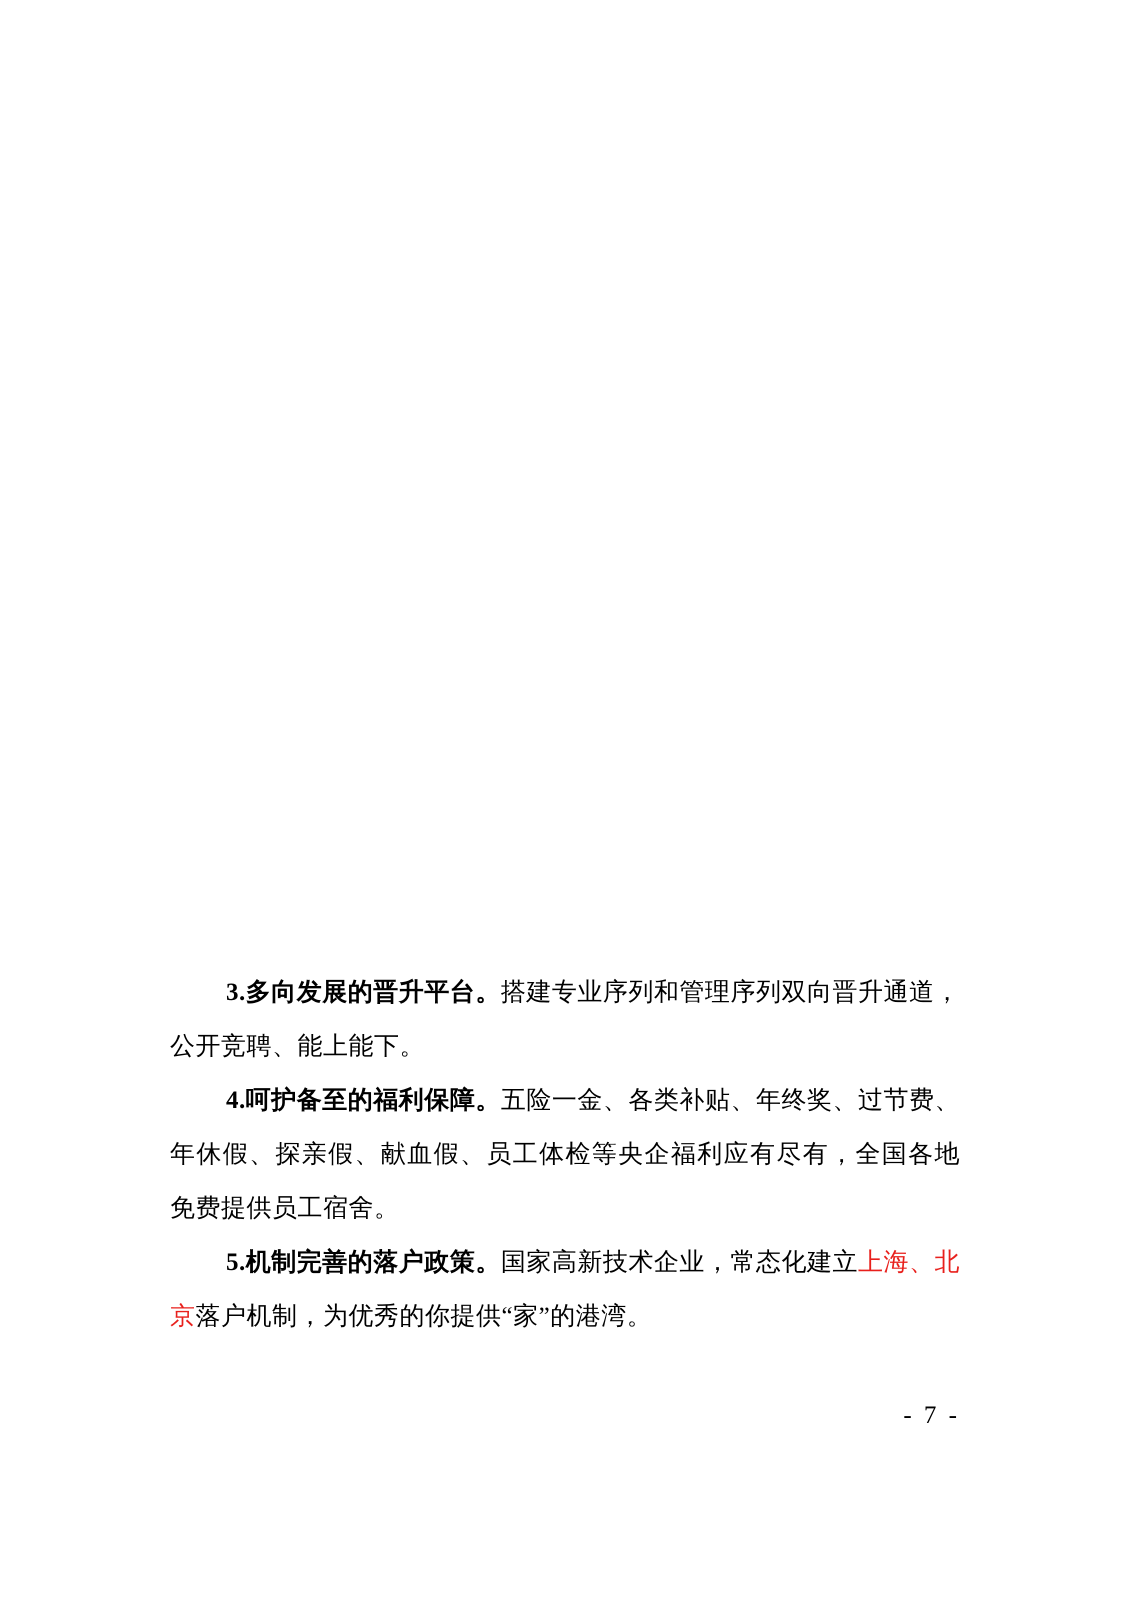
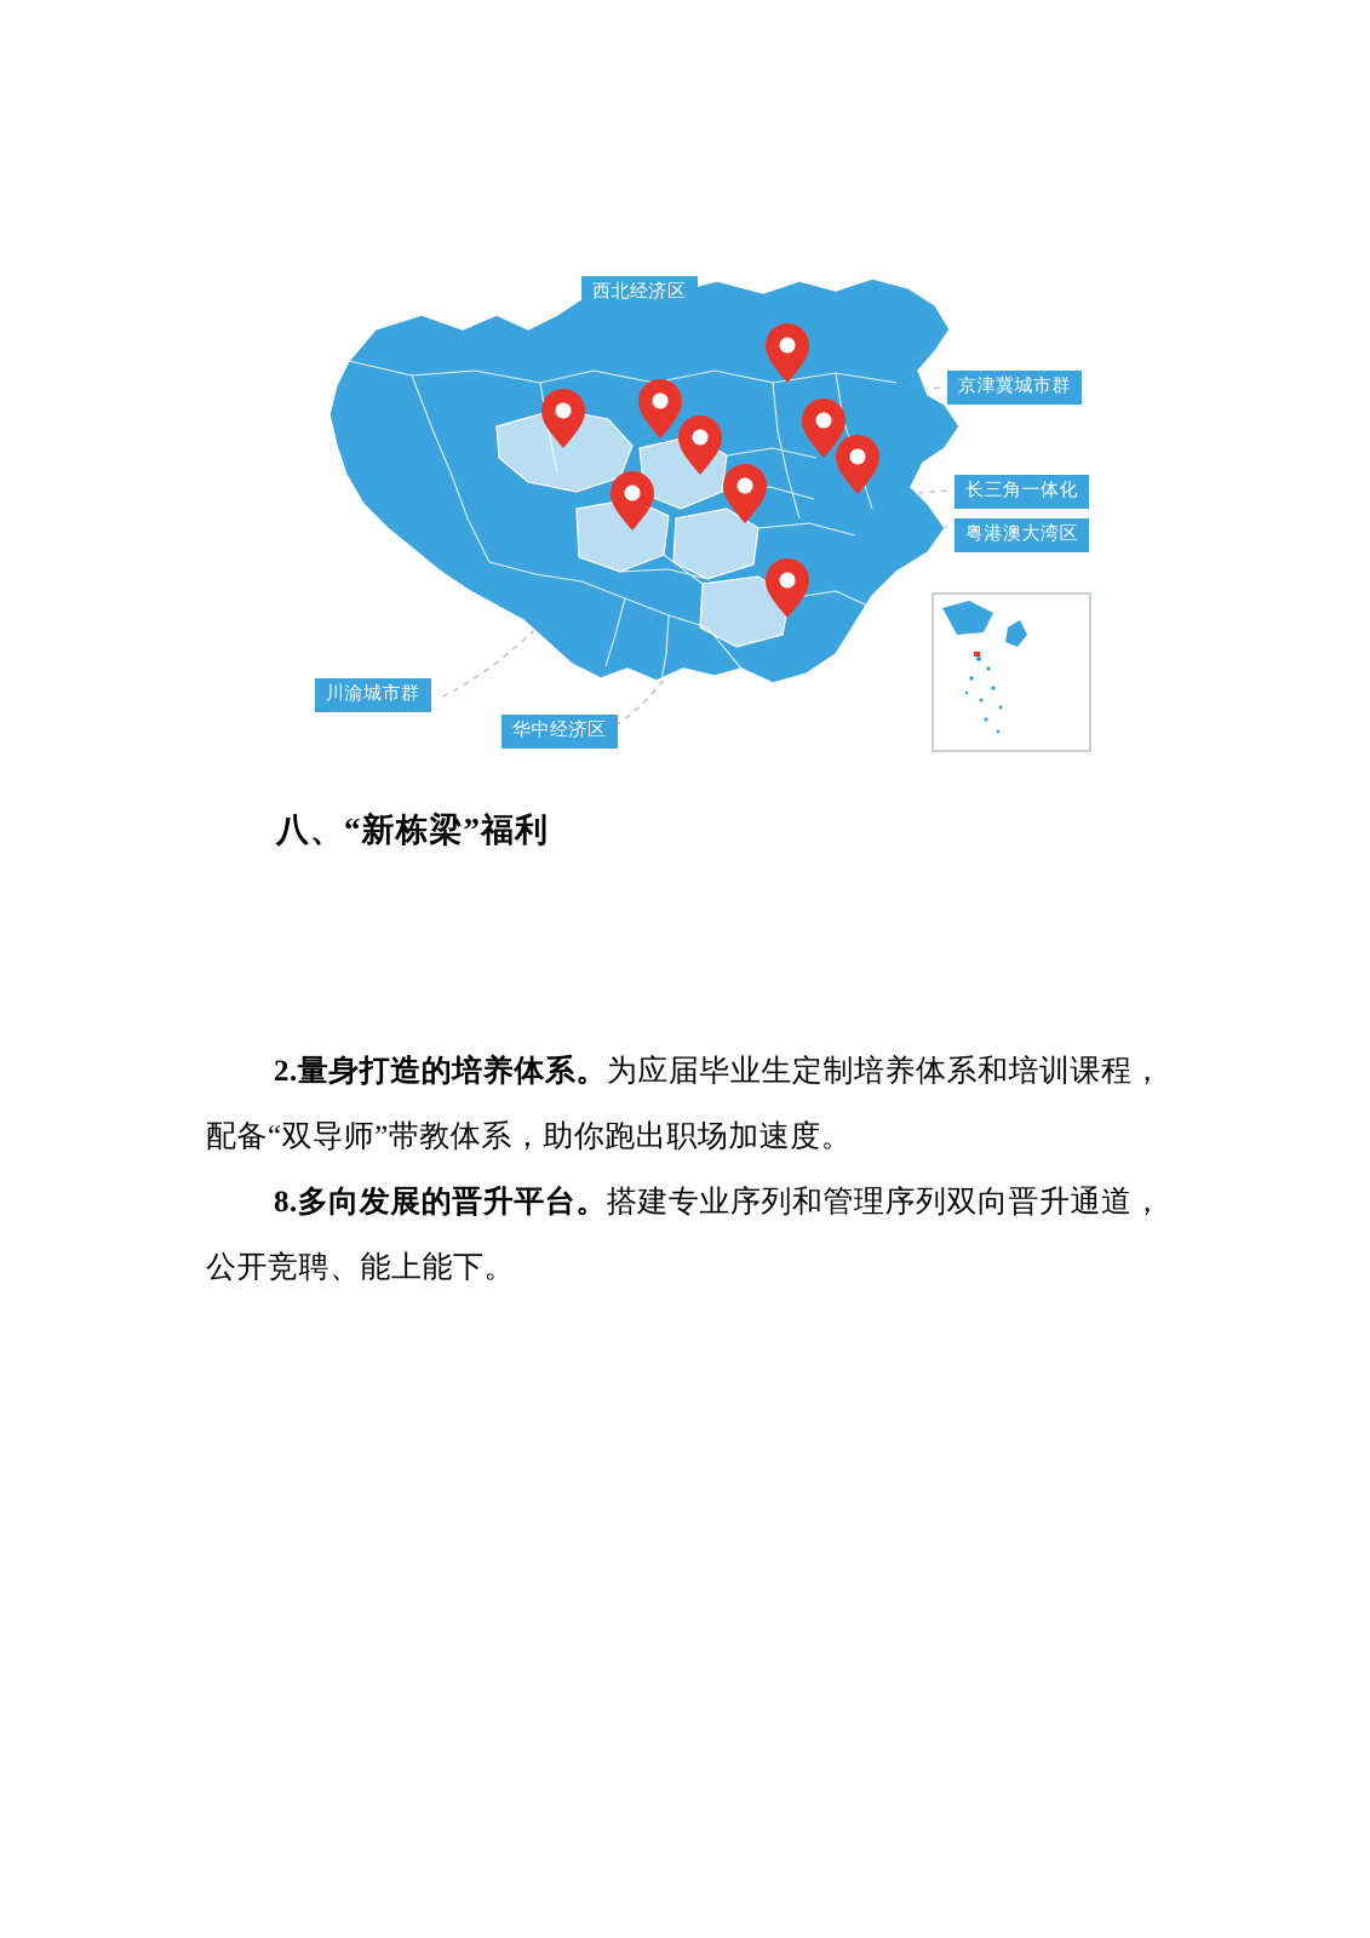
+ 西北经济区
+ 京津冀城市群
+ 长三角一体化
+ 粤港澳大湾区
+ 川渝城市群
+ 华中经济区
+ 八、“新栋梁”福利
+ 2.量身打造的培养体系。为应届毕业生定制培养体系和培训课程，配备“双导师”带教体系，助你跑出职场加速度。
- 3.多向发展的晋升平台。搭建专业序列和管理序列双向晋升通道，公开竞聘、能上能下。
+ 8.多向发展的晋升平台。搭建专业序列和管理序列双向晋升通道，公开竞聘、能上能下。
- 4.呵护备至的福利保障。五险一金、各类补贴、年终奖、过节费、年休假、探亲假、献血假、员工体检等央企福利应有尽有，全国各地免费提供员工宿舍。
- 5.机制完善的落户政策。国家高新技术企业，常态化建立上海、北京落户机制，为优秀的你提供“家”的港湾。
- - 7 -
